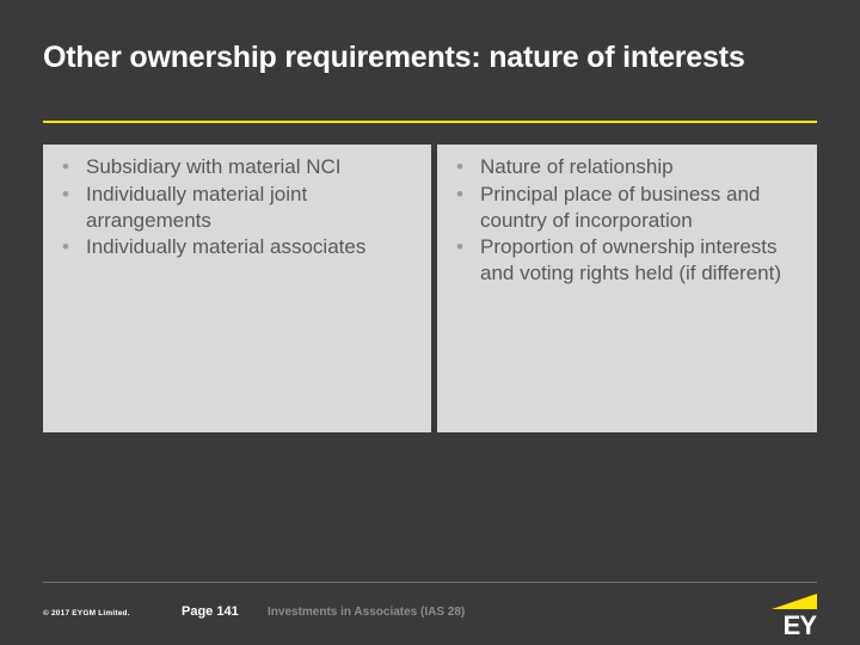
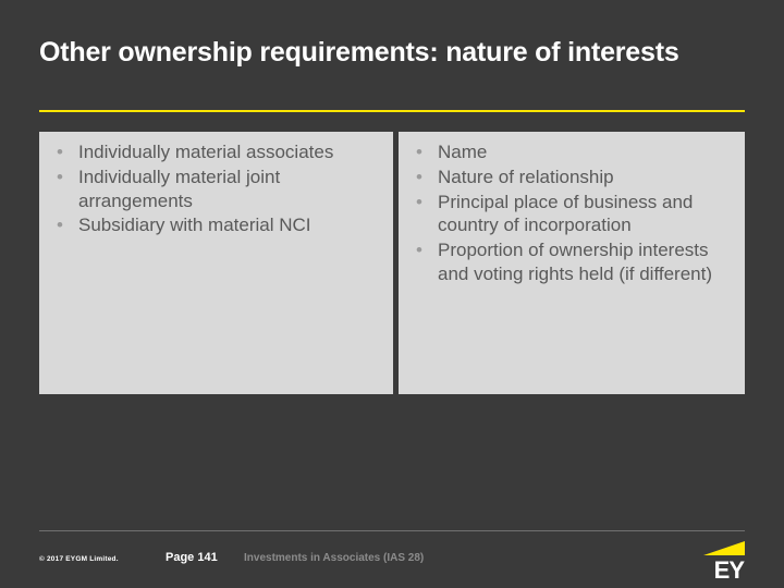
  Other ownership requirements: nature of interests
- Subsidiary with material NCI
+ Individually material associates
  Individually material joint arrangements
- Individually material associates
+ Subsidiary with material NCI
+ Name
  Nature of relationship
  Principal place of business and country of incorporation
  Proportion of ownership interests and voting rights held (if different)
  Page 141
  Investments in Associates (IAS 28)
  EY
